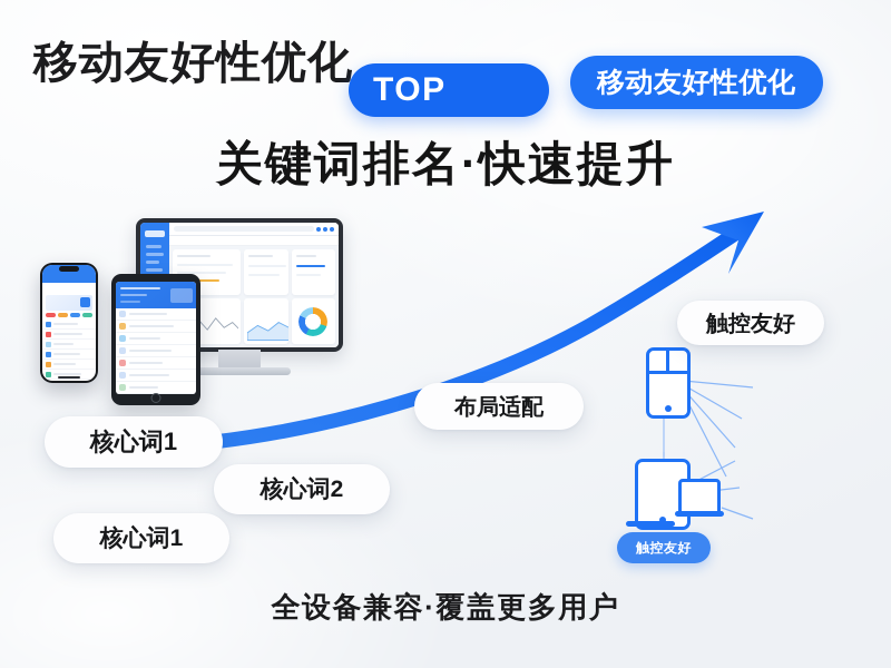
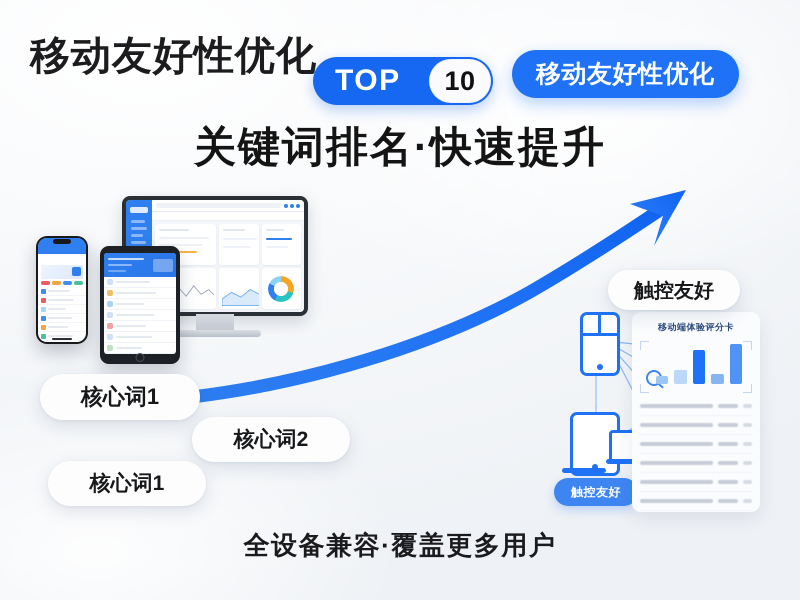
  触控友好
+ 移动端体验评分卡
  移动友好性优化
  TOP
+ 10
  移动友好性优化
  关键词排名·快速提升
  核心词1
  核心词2
  核心词1
- 布局适配
  触控友好
  全设备兼容·覆盖更多用户
